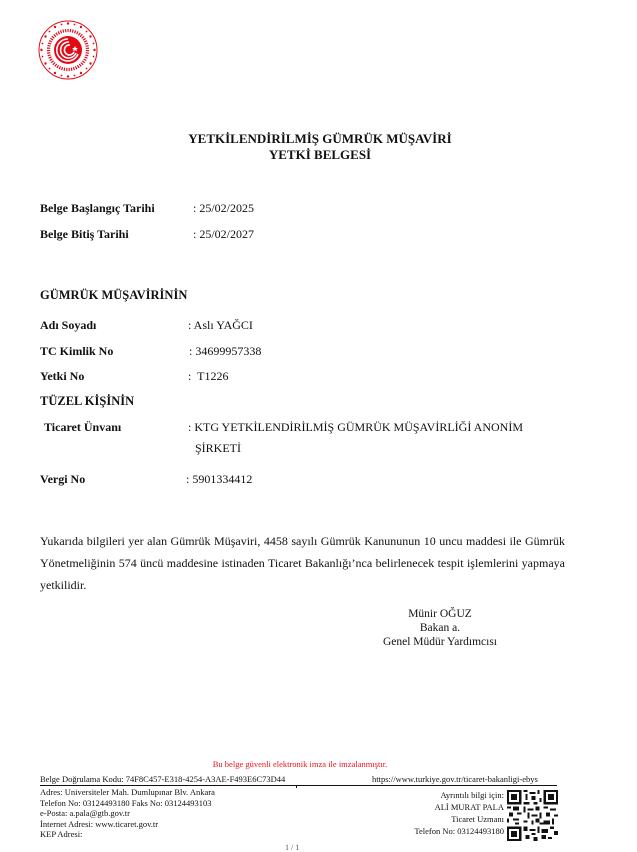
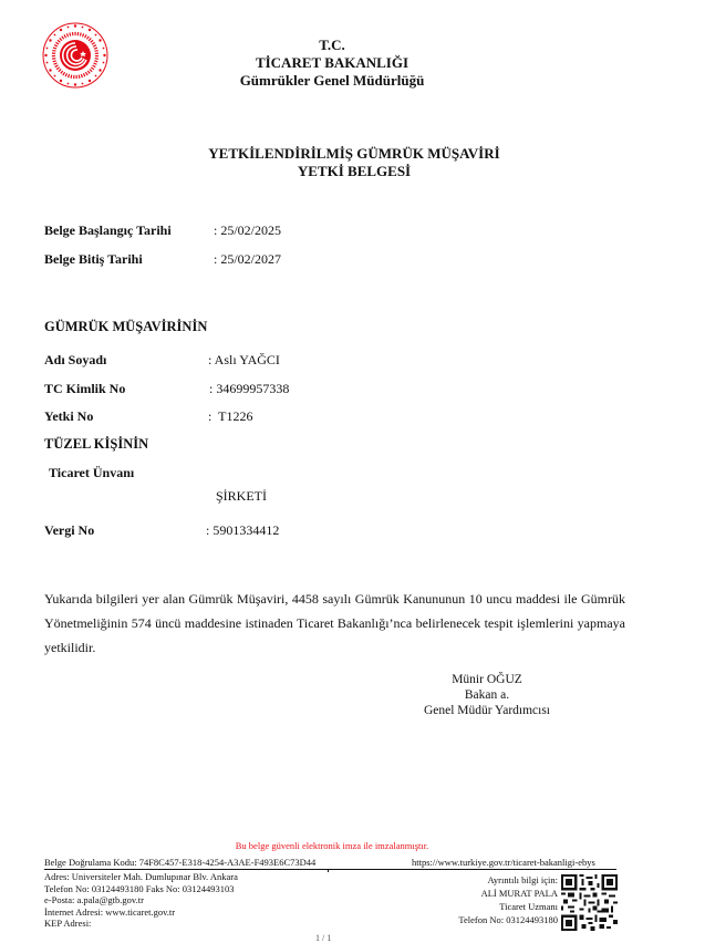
+ T.C.
+ TİCARET BAKANLIĞI
+ Gümrükler Genel Müdürlüğü
  YETKİLENDİRİLMİŞ GÜMRÜK MÜŞAVİRİ
  YETKİ BELGESİ
  Belge Başlangıç Tarihi
  : 25/02/2025
  Belge Bitiş Tarihi
  : 25/02/2027
  GÜMRÜK MÜŞAVİRİNİN
  Adı Soyadı
  : Aslı YAĞCI
  TC Kimlik No
  : 34699957338
  Yetki No
  : T1226
  TÜZEL KİŞİNİN
  Ticaret Ünvanı
- : KTG YETKİLENDİRİLMİŞ GÜMRÜK MÜŞAVİRLİĞİ ANONİM
  ŞİRKETİ
  Vergi No
  : 5901334412
  Yukarıda bilgileri yer alan Gümrük Müşaviri, 4458 sayılı Gümrük Kanununun 10 uncu maddesi ile Gümrük Yönetmeliğinin 574 üncü maddesine istinaden Ticaret Bakanlığı’nca belirlenecek tespit işlemlerini yapmaya yetkilidir.
  Münir OĞUZ
  Bakan a.
  Genel Müdür Yardımcısı
  Bu belge güvenli elektronik imza ile imzalanmıştır.
  Belge Doğrulama Kodu: 74F8C457-E318-4254-A3AE-F493E6C73D44
  https://www.turkiye.gov.tr/ticaret-bakanligi-ebys
  Adres: Universiteler Mah. Dumlupınar Blv. Ankara
  Telefon No: 03124493180 Faks No: 03124493103
  e-Posta: a.pala@gtb.gov.tr
  İnternet Adresi: www.ticaret.gov.tr
  KEP Adresi:
  Ayrıntılı bilgi için:
  ALİ MURAT PALA
  Ticaret Uzmanı
  Telefon No: 03124493180
  1 / 1
